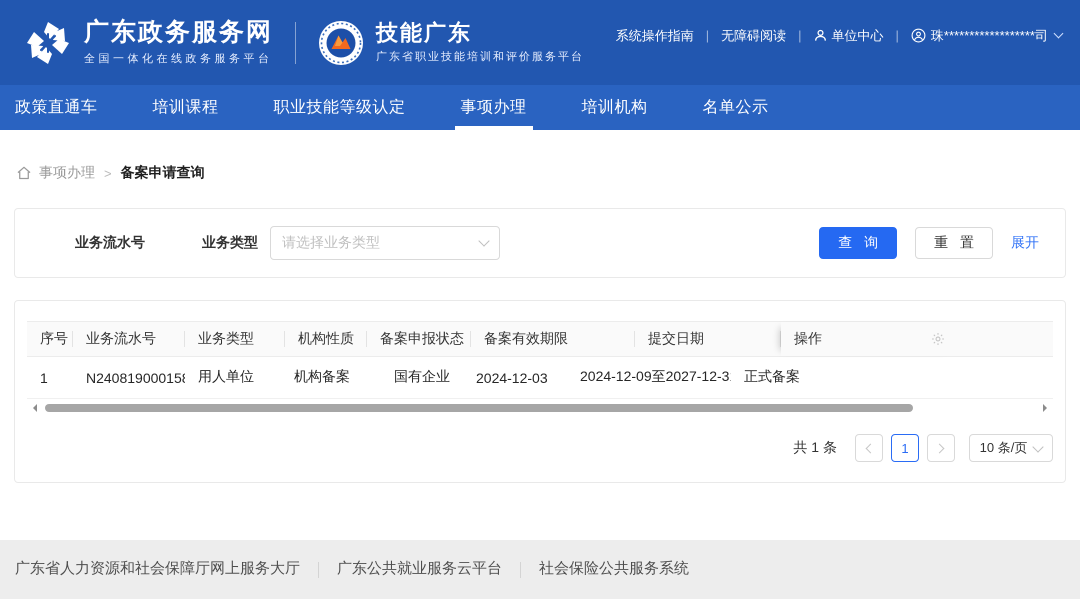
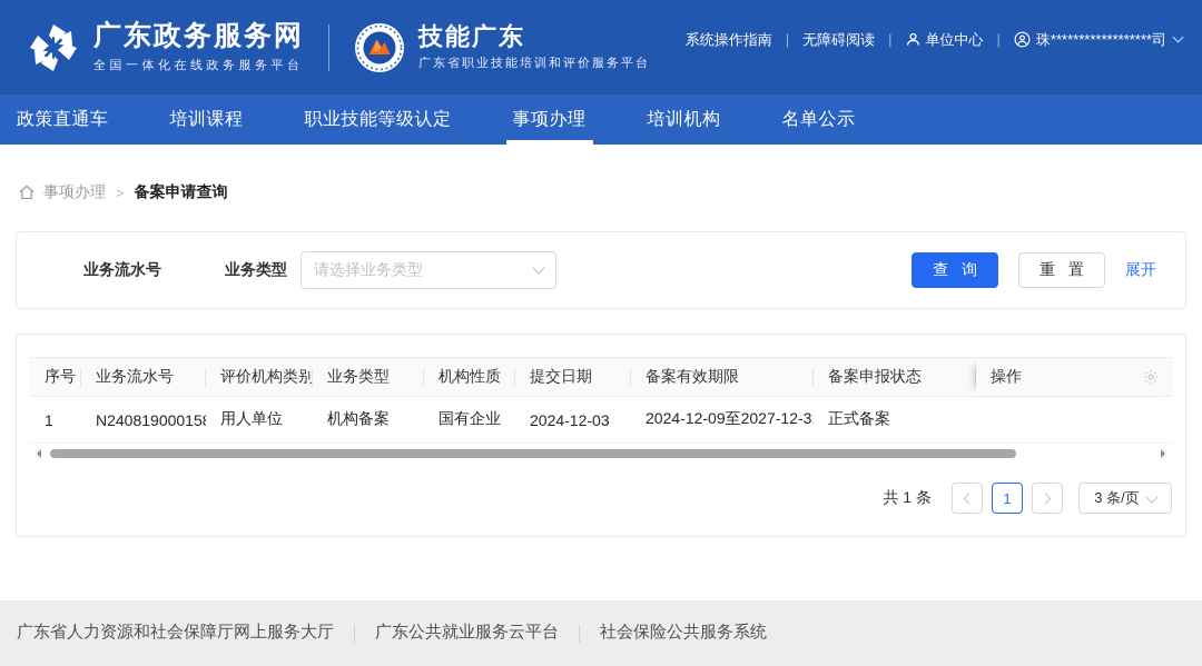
  广东政务服务网
  全国一体化在线政务服务平台
  技能广东
  广东省职业技能培训和评价服务平台
  系统操作指南
  |
  无障碍阅读
  |
  单位中心
  |
  珠******************司
  政策直通车
  培训课程
  职业技能等级认定
  事项办理
  培训机构
  名单公示
  事项办理
  >
  备案申请查询
  业务流水号
  业务类型
  请选择业务类型
  查 询
  重 置
  展开
  序号
  业务流水号
+ 评价机构类别
  业务类型
  机构性质
- 备案申报状态
+ 提交日期
  备案有效期限
- 提交日期
+ 备案申报状态
  操作
  1
  N24081900015
  用人单位
  机构备案
  国有企业
  2024-12-03
  2024-12-09至2027-12-3
  正式备案
  共 1 条
  1
- 10 条/页
+ 3 条/页
  广东省人力资源和社会保障厅网上服务大厅
  广东公共就业服务云平台
  社会保险公共服务系统
